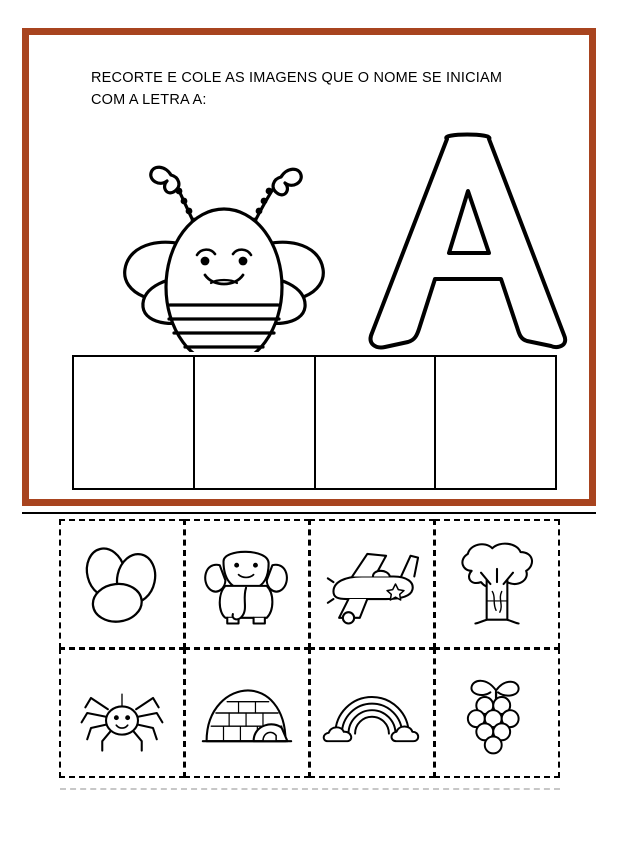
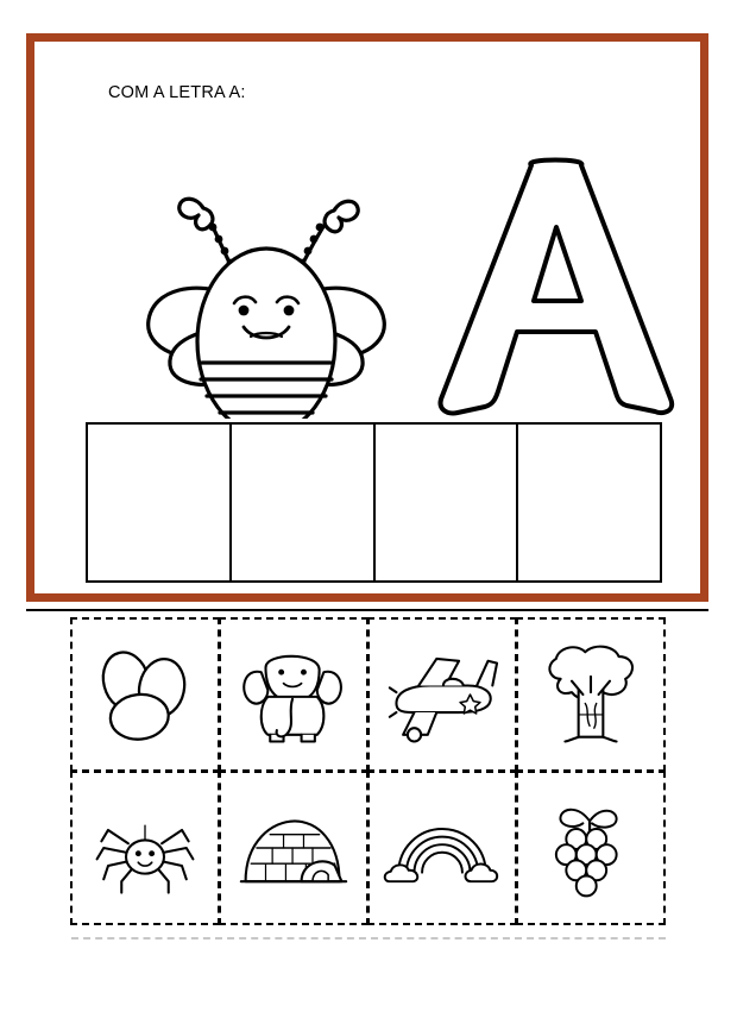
- RECORTE E COLE AS IMAGENS QUE O NOME SE INICIAM
  COM A LETRA A:
